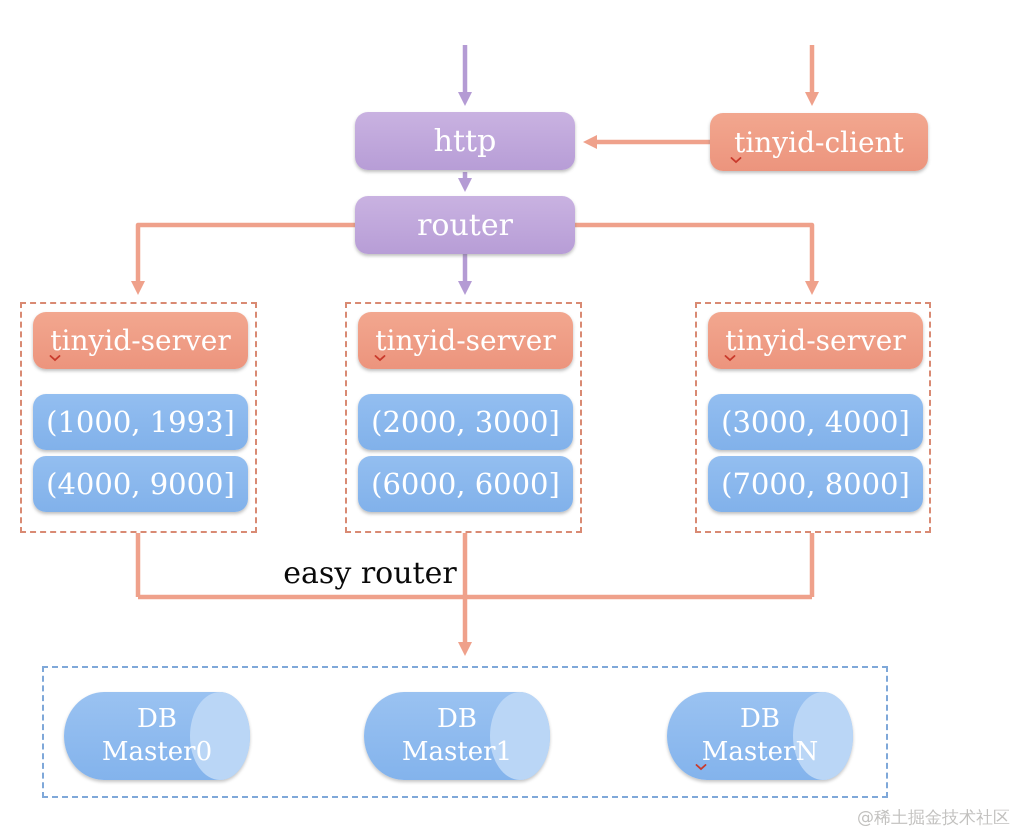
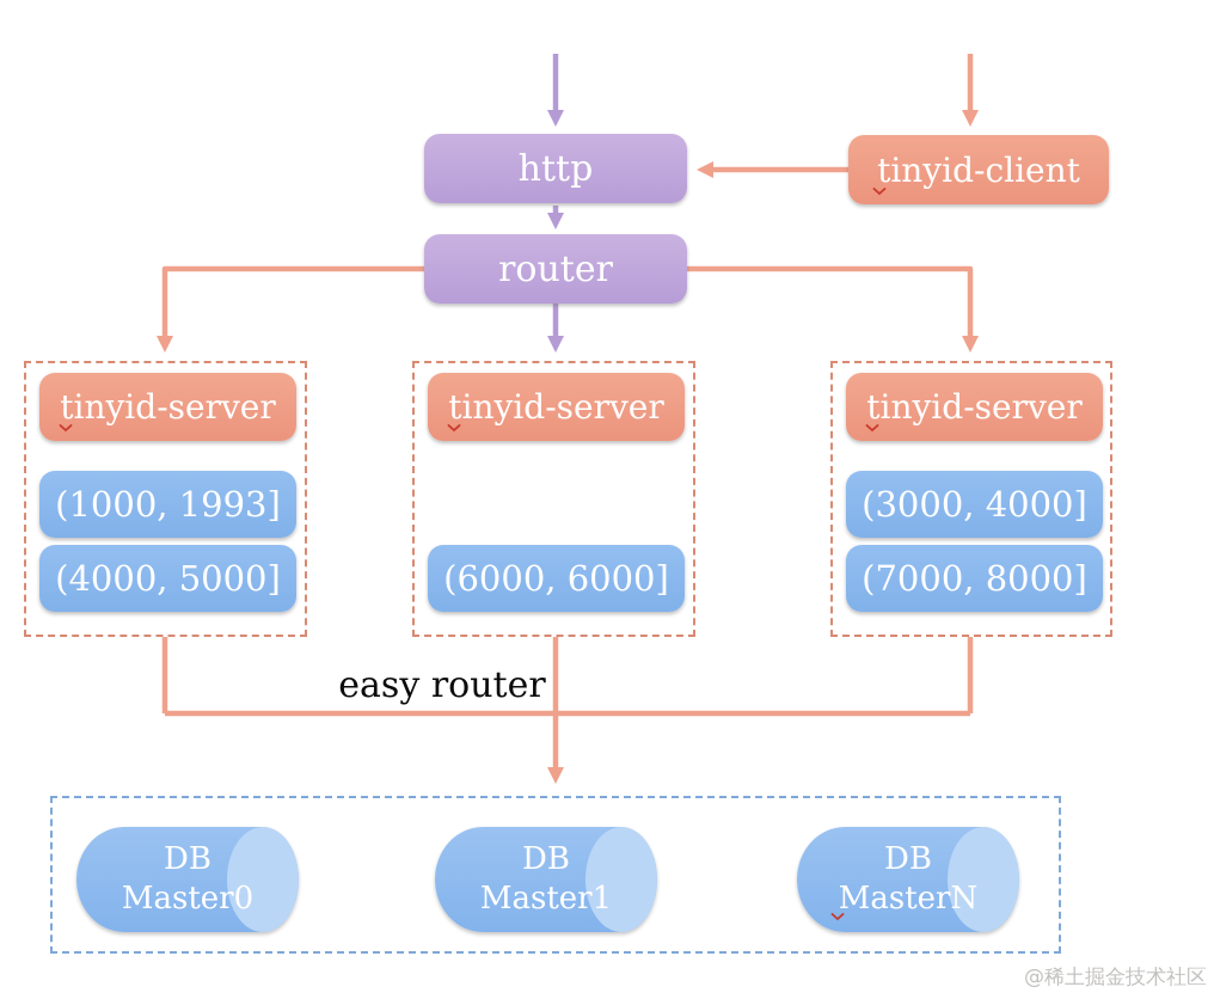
  http
  tinyid-client
  router
  tinyid-server
  (1000, 1993]
- (4000, 9000]
+ (4000, 5000]
  tinyid-server
- (2000, 3000]
  (6000, 6000]
  tinyid-server
  (3000, 4000]
  (7000, 8000]
  easy router
  DB
  Master0
  DB
  Master1
  DB
  MasterN
  @稀土掘金技术社区
